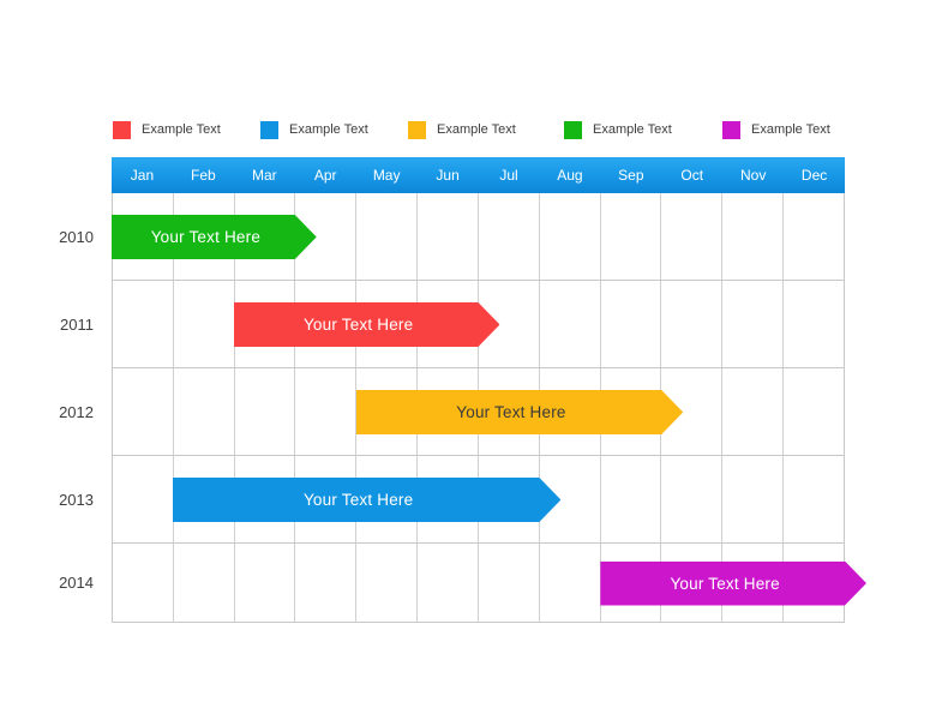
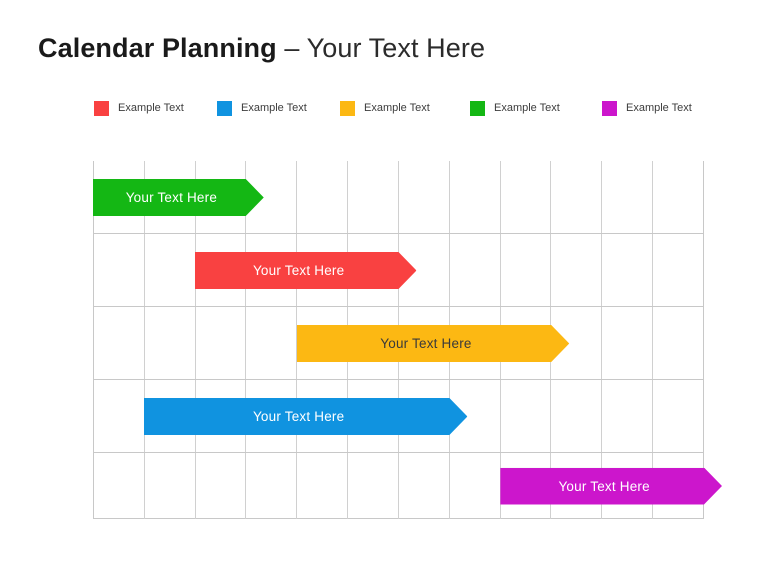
+ Calendar Planning – Your Text Here
  Example Text
  Example Text
  Example Text
  Example Text
  Example Text
- 2010
- 2011
- 2012
- 2013
- 2014
- Jan
- Feb
- Mar
- Apr
- May
- Jun
- Jul
- Aug
- Sep
- Oct
- Nov
- Dec
  Your Text Here
  Your Text Here
  Your Text Here
  Your Text Here
  Your Text Here
